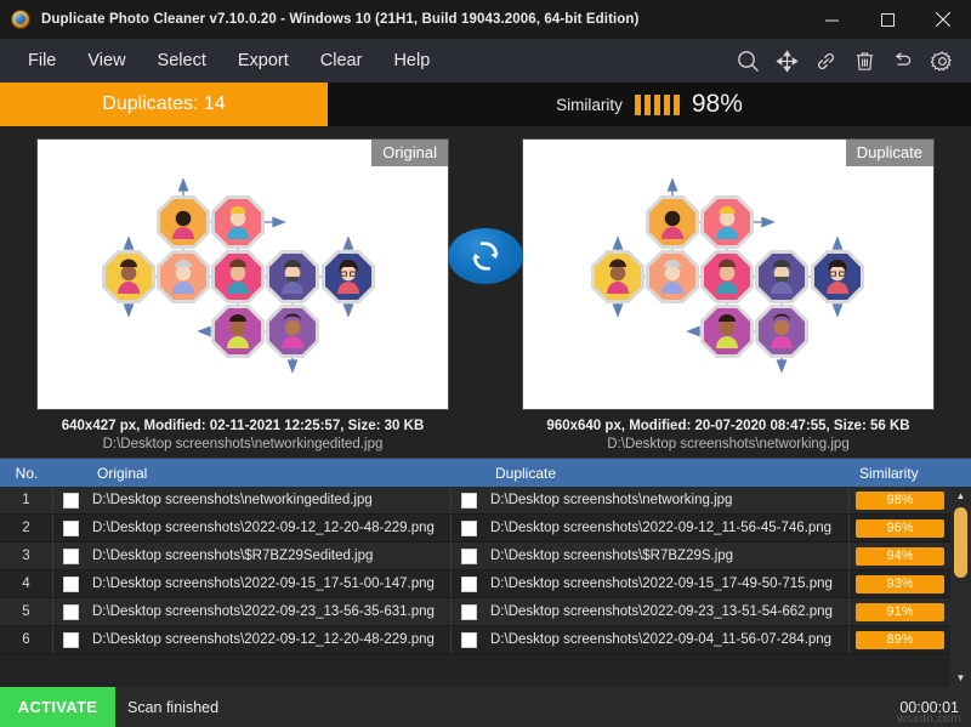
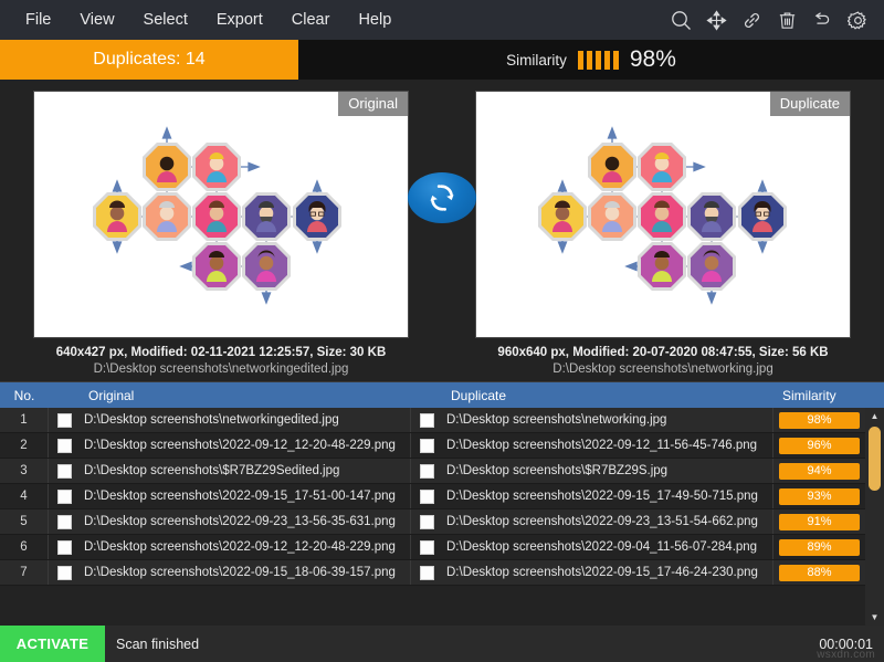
- Duplicate Photo Cleaner v7.10.0.20 - Windows 10 (21H1, Build 19043.2006, 64-bit Edition)
  File
  View
  Select
  Export
  Clear
  Help
  Duplicates: 14
  Similarity
  98%
  Original
  640x427 px, Modified: 02-11-2021 12:25:57, Size: 30 KB
  D:\Desktop screenshots\networkingedited.jpg
  Duplicate
  960x640 px, Modified: 20-07-2020 08:47:55, Size: 56 KB
  D:\Desktop screenshots\networking.jpg
  No.
  Original
  Duplicate
  Similarity
  1
  D:\Desktop screenshots\networkingedited.jpg
  D:\Desktop screenshots\networking.jpg
  98%
  2
  D:\Desktop screenshots\2022-09-12_12-20-48-229.png
  D:\Desktop screenshots\2022-09-12_11-56-45-746.png
  96%
  3
  D:\Desktop screenshots\$R7BZ29Sedited.jpg
  D:\Desktop screenshots\$R7BZ29S.jpg
  94%
  4
  D:\Desktop screenshots\2022-09-15_17-51-00-147.png
  D:\Desktop screenshots\2022-09-15_17-49-50-715.png
  93%
  5
  D:\Desktop screenshots\2022-09-23_13-56-35-631.png
  D:\Desktop screenshots\2022-09-23_13-51-54-662.png
  91%
  6
  D:\Desktop screenshots\2022-09-12_12-20-48-229.png
  D:\Desktop screenshots\2022-09-04_11-56-07-284.png
  89%
+ 7
+ D:\Desktop screenshots\2022-09-15_18-06-39-157.png
+ D:\Desktop screenshots\2022-09-15_17-46-24-230.png
+ 88%
  ▲
  ▼
  ACTIVATE
  Scan finished
  00:00:01
  wsxdn.com
